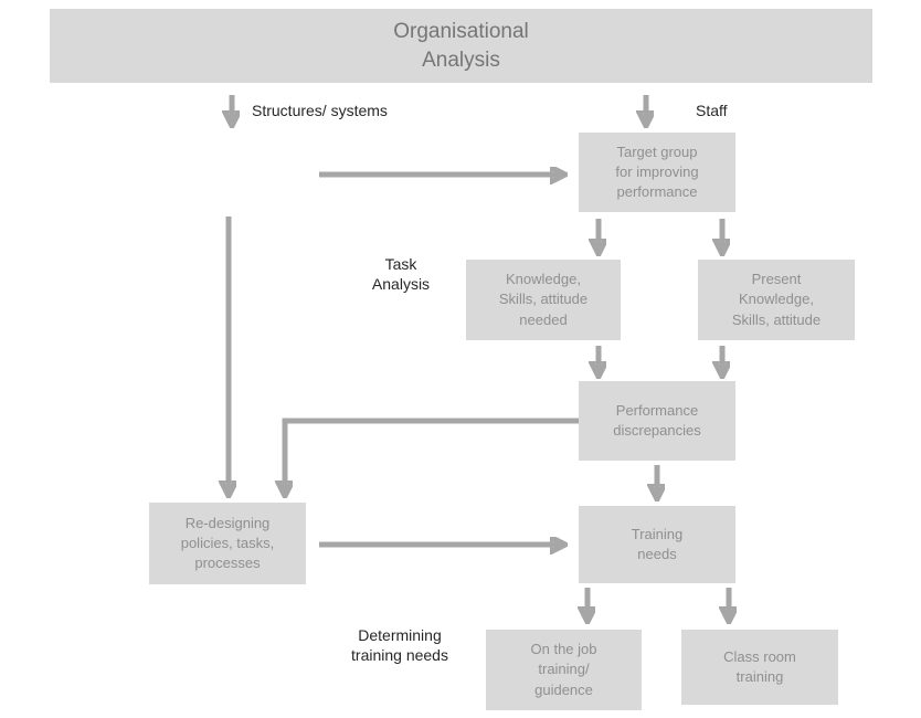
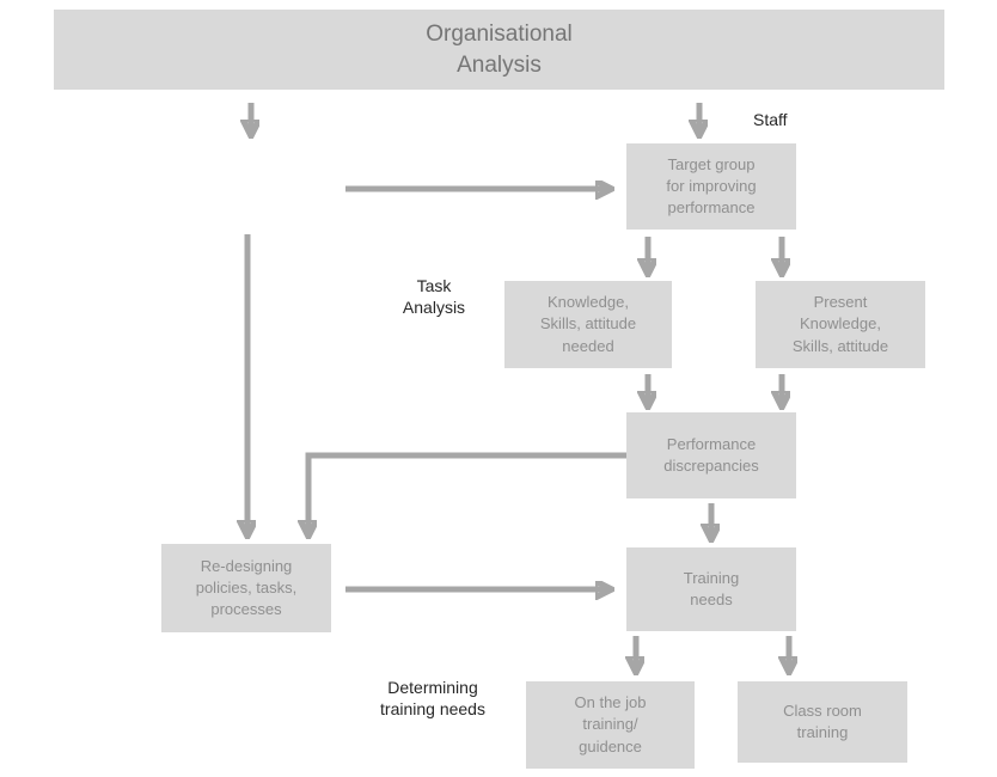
  Organisational
  Analysis
- Structures/ systems
  Staff
  Target group
  for improving
  performance
  Task
  Analysis
  Knowledge,
  Skills, attitude
  needed
  Present
  Knowledge,
  Skills, attitude
  Performance
  discrepancies
  Re-designing
  policies, tasks,
  processes
  Training
  needs
  Determining
  training needs
  On the job
  training/
  guidence
  Class room
  training
